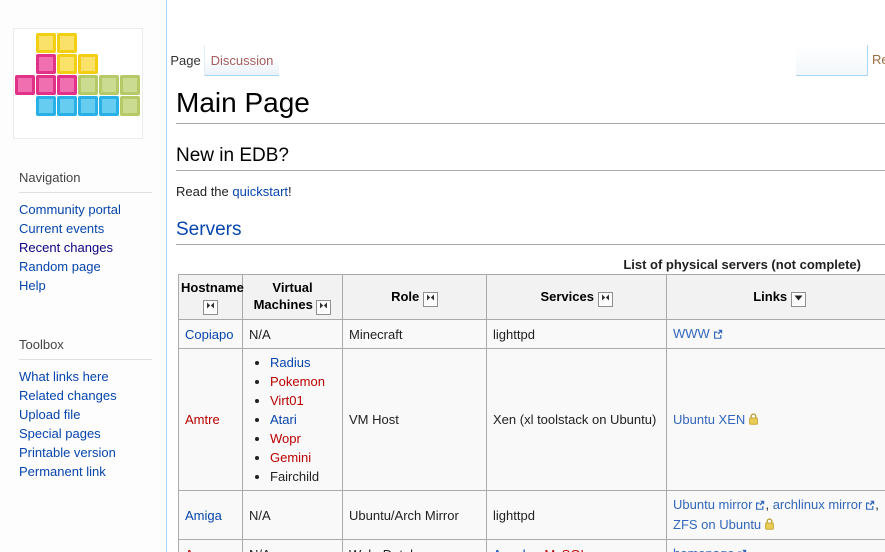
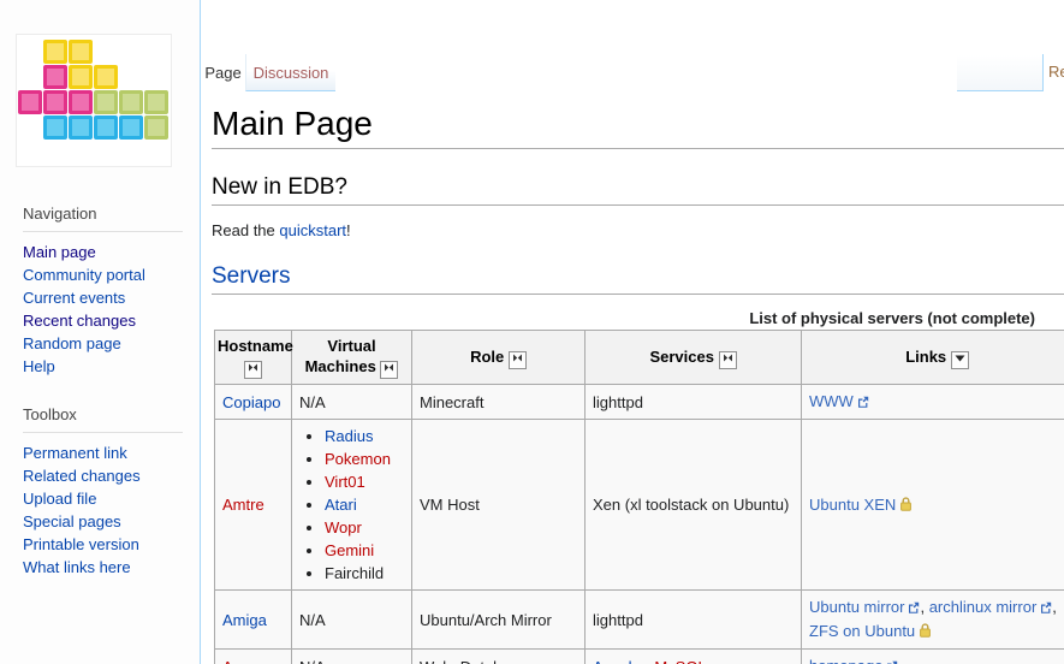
  Navigation
+ Main page
  Community portal
  Current events
  Recent changes
  Random page
  Help
  Toolbox
- What links here
+ Permanent link
  Related changes
  Upload file
  Special pages
  Printable version
- Permanent link
+ What links here
  Page
  Discussion
  Main Page
  New in EDB?
  Read the quickstart!
  Servers
  List of physical servers (not complete)
  Hostname	Virtual Machines	Role	Services	Links
  Copiapo	N/A	Minecraft	lighttpd	WWW
  Amtre	RadiusPokemonVirt01AtariWoprGeminiFairchild	VM Host	Xen (xl toolstack on Ubuntu)	Ubuntu XEN
  Amiga	N/A	Ubuntu/Arch Mirror	lighttpd	Ubuntu mirror , archlinux mirror , ZFS on Ubuntu
